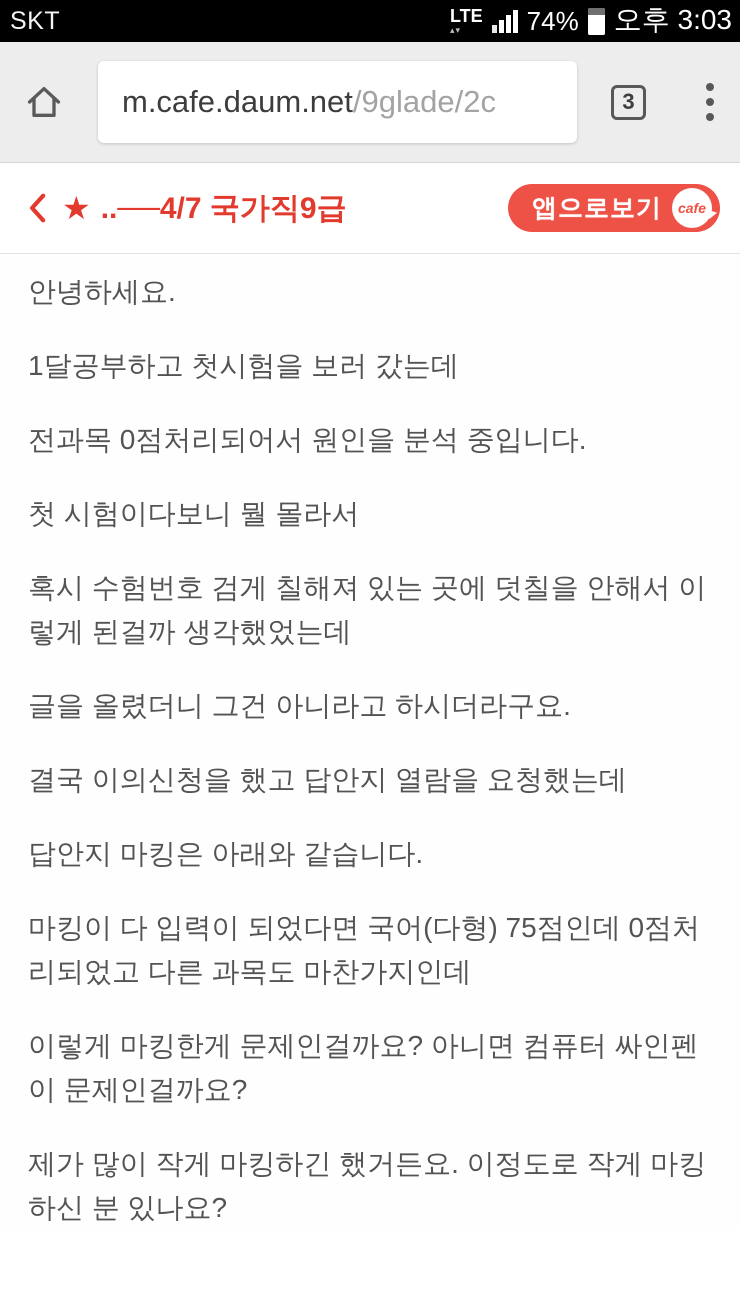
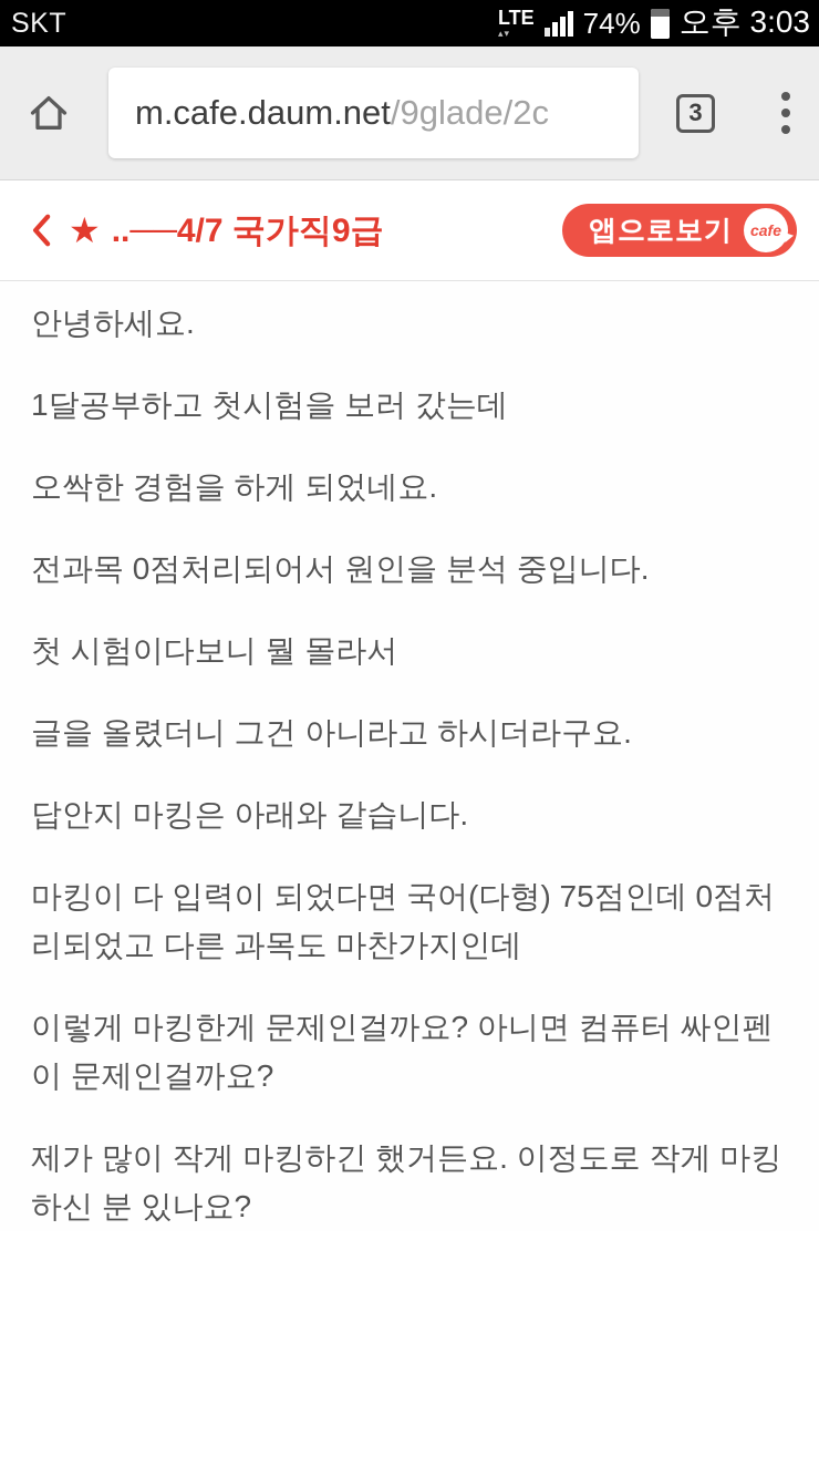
  SKT
  LTE
  ▴▾
  74%
  오후 3:03
  m.cafe.daum.net
  /9glade/2c
  3
  ★
  ..──4/7 국가직9급
  앱으로보기
  cafe
  안녕하세요.
  1달공부하고 첫시험을 보러 갔는데
+ 오싹한 경험을 하게 되었네요.
  전과목 0점처리되어서 원인을 분석 중입니다.
  첫 시험이다보니 뭘 몰라서
- 혹시 수험번호 검게 칠해져 있는 곳에 덧칠을 안해서 이렇게 된걸까 생각했었는데
  글을 올렸더니 그건 아니라고 하시더라구요.
- 결국 이의신청을 했고 답안지 열람을 요청했는데
  답안지 마킹은 아래와 같습니다.
  마킹이 다 입력이 되었다면 국어(다형) 75점인데 0점처리되었고 다른 과목도 마찬가지인데
  이렇게 마킹한게 문제인걸까요? 아니면 컴퓨터 싸인펜이 문제인걸까요?
  제가 많이 작게 마킹하긴 했거든요. 이정도로 작게 마킹하신 분 있나요?
